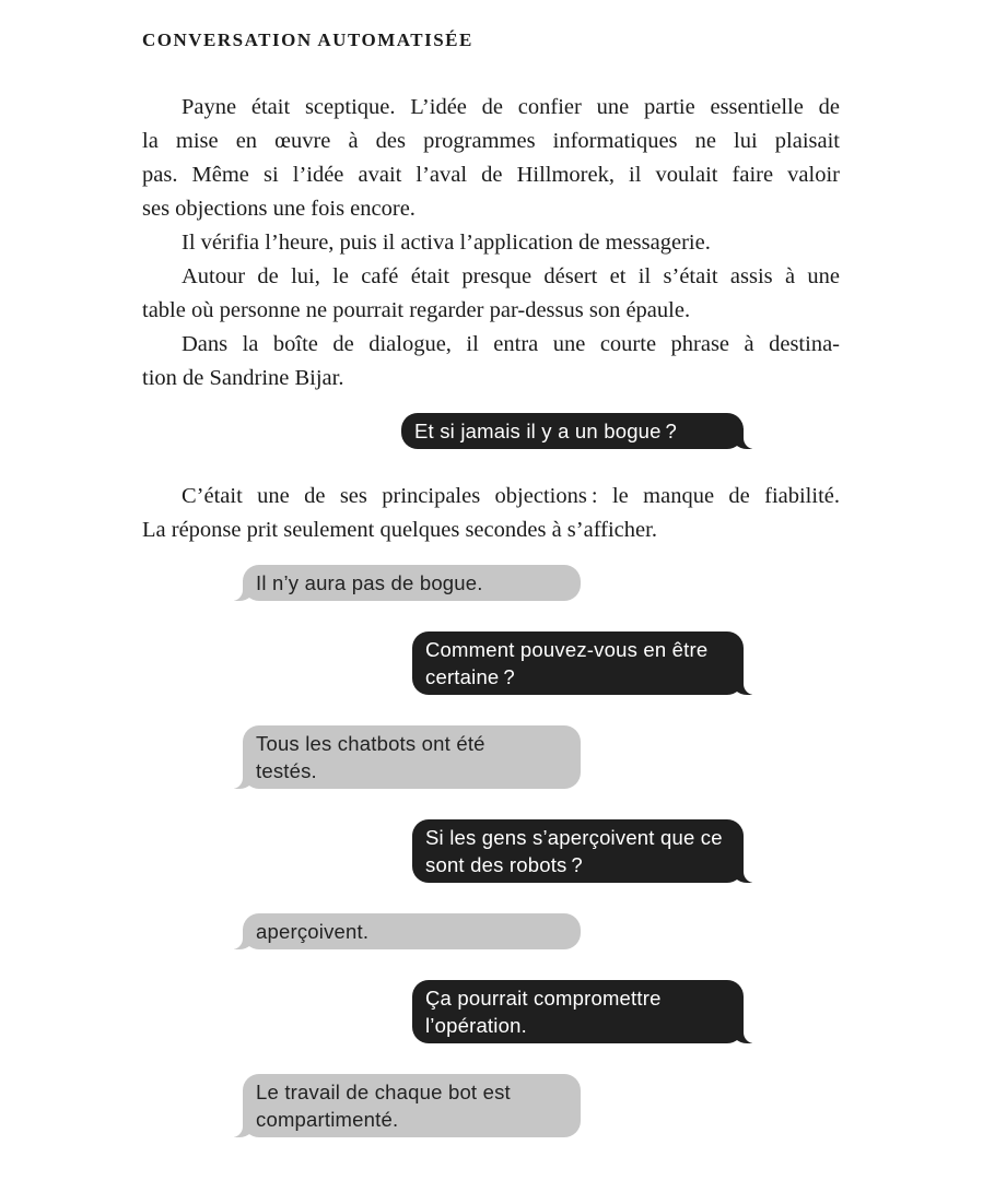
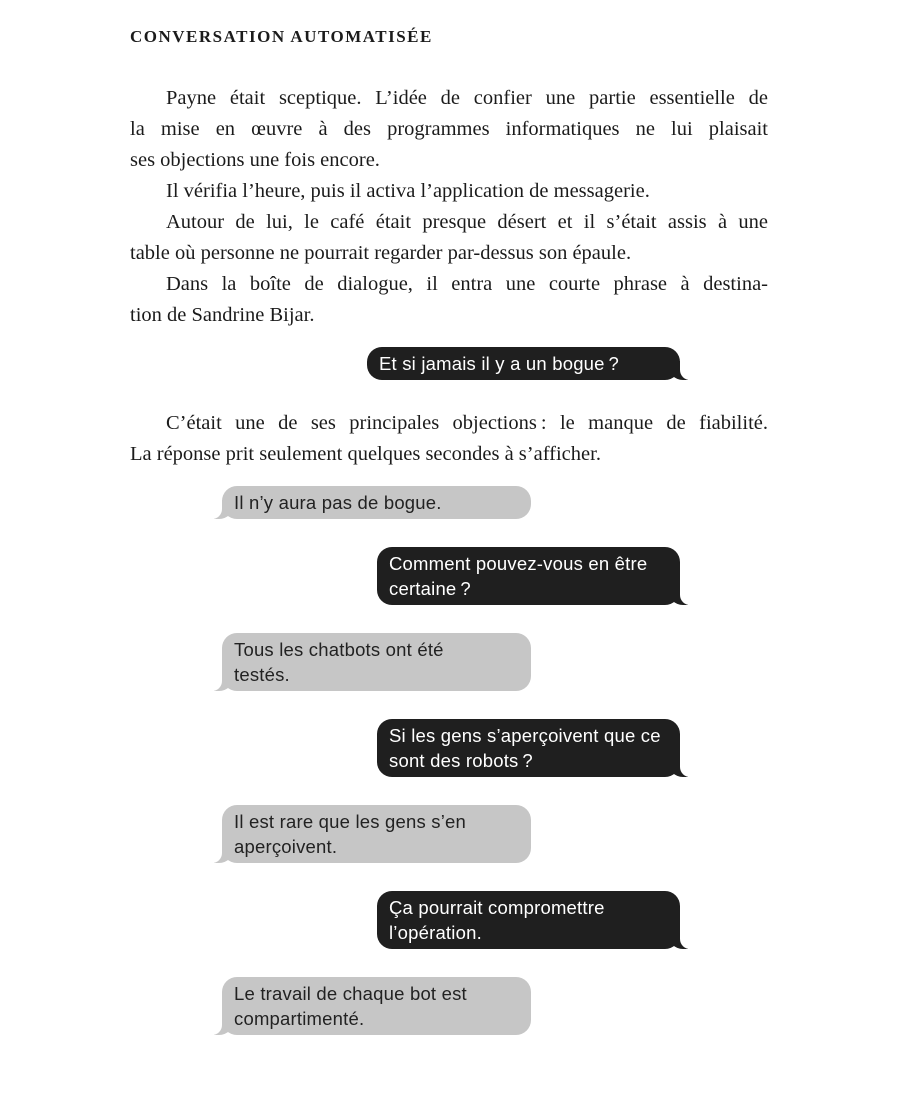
  CONVERSATION AUTOMATISÉE
  Payne était sceptique. L’idée de confier une partie essentielle de
  la mise en œuvre à des programmes informatiques ne lui plaisait
- pas. Même si l’idée avait l’aval de Hillmorek, il voulait faire valoir
  ses objections une fois encore.
  Il vérifia l’heure, puis il activa l’application de messagerie.
  Autour de lui, le café était presque désert et il s’était assis à une
  table où personne ne pourrait regarder par-dessus son épaule.
  Dans la boîte de dialogue, il entra une courte phrase à destina-
  tion de Sandrine Bijar.
  Et si jamais il y a un bogue ?
  C’était une de ses principales objections : le manque de fiabilité.
  La réponse prit seulement quelques secondes à s’afficher.
  Il n’y aura pas de bogue.
  Comment pouvez-vous en être
  certaine ?
  Tous les chatbots ont été
  testés.
  Si les gens s’aperçoivent que ce
  sont des robots ?
+ Il est rare que les gens s’en
  aperçoivent.
  Ça pourrait compromettre
  l’opération.
  Le travail de chaque bot est
  compartimenté.
